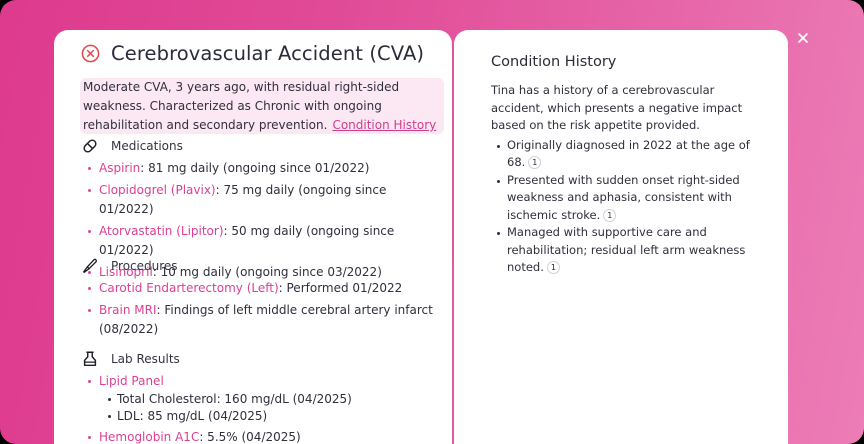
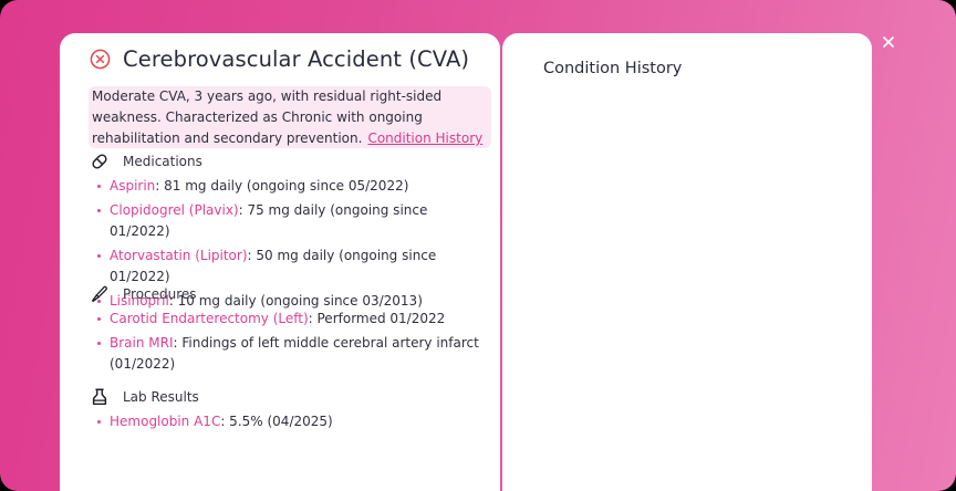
  Cerebrovascular Accident (CVA)
  Moderate CVA, 3 years ago, with residual right-sided weakness. Characterized as Chronic with ongoing rehabilitation and secondary prevention. Condition History
  Medications
- Aspirin: 81 mg daily (ongoing since 01/2022)
+ Aspirin: 81 mg daily (ongoing since 05/2022)
  Clopidogrel (Plavix): 75 mg daily (ongoing since 01/2022)
  Atorvastatin (Lipitor): 50 mg daily (ongoing since 01/2022)
- Lisinopril: 10 mg daily (ongoing since 03/2022)
+ Lisinopril: 10 mg daily (ongoing since 03/2013)
  Procedures
  Carotid Endarterectomy (Left): Performed 01/2022
- Brain MRI: Findings of left middle cerebral artery infarct (08/2022)
+ Brain MRI: Findings of left middle cerebral artery infarct (01/2022)
  Lab Results
- Lipid Panel
- Total Cholesterol: 160 mg/dL (04/2025)
- LDL: 85 mg/dL (04/2025)
  Hemoglobin A1C: 5.5% (04/2025)
  Condition History
- Tina has a history of a cerebrovascular accident, which presents a negative impact based on the risk appetite provided.
- Originally diagnosed in 2022 at the age of 68. 1
- Presented with sudden onset right-sided weakness and aphasia, consistent with ischemic stroke. 1
- Managed with supportive care and rehabilitation; residual left arm weakness noted. 1
